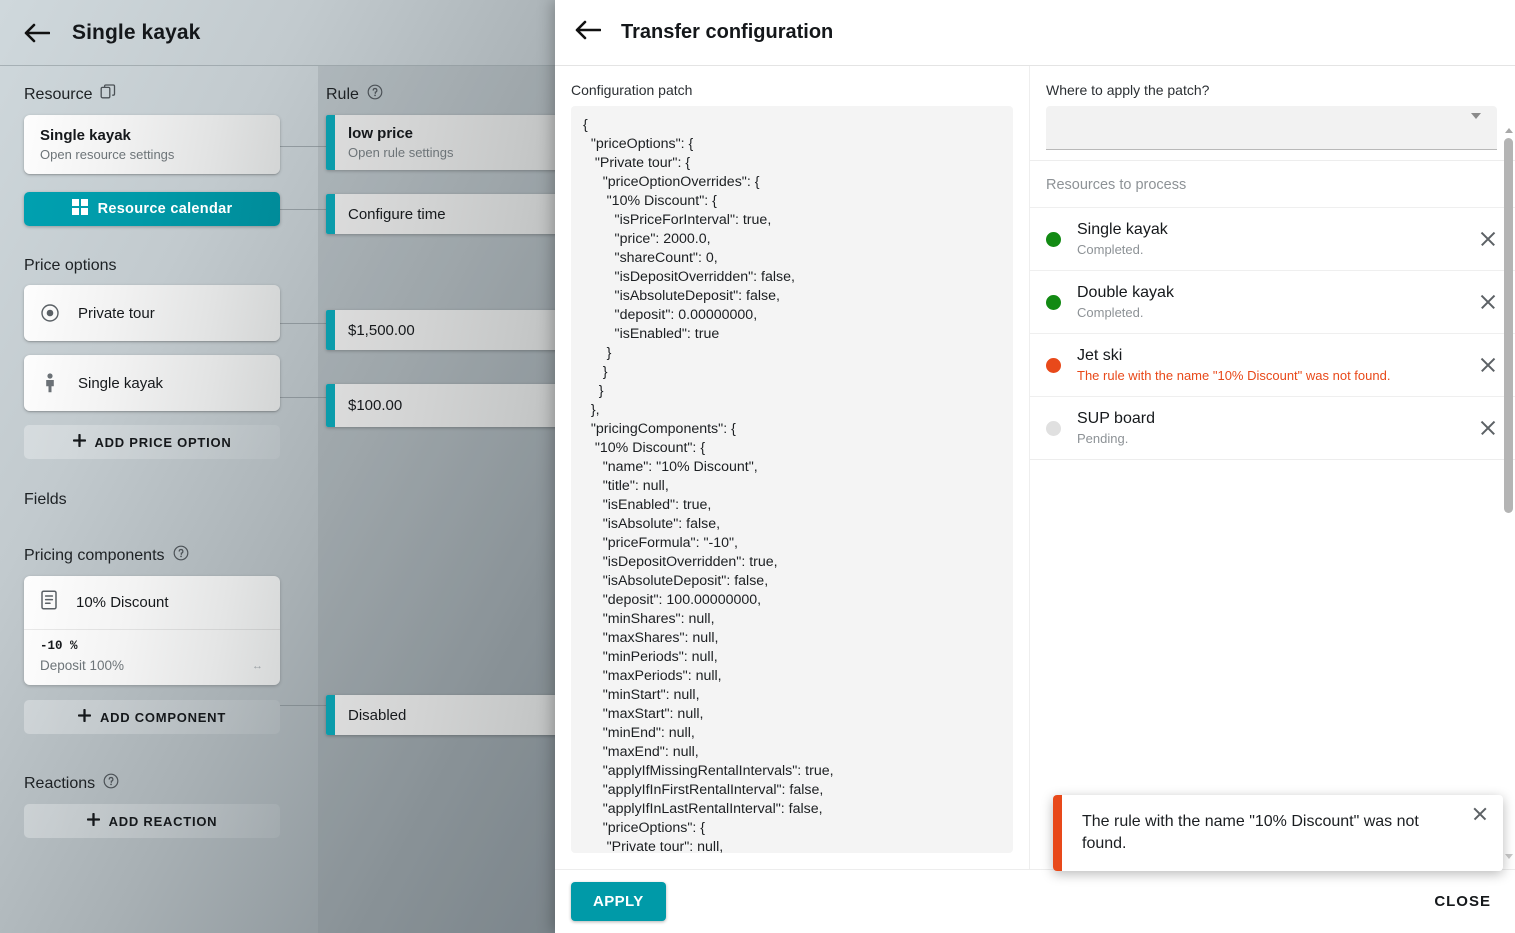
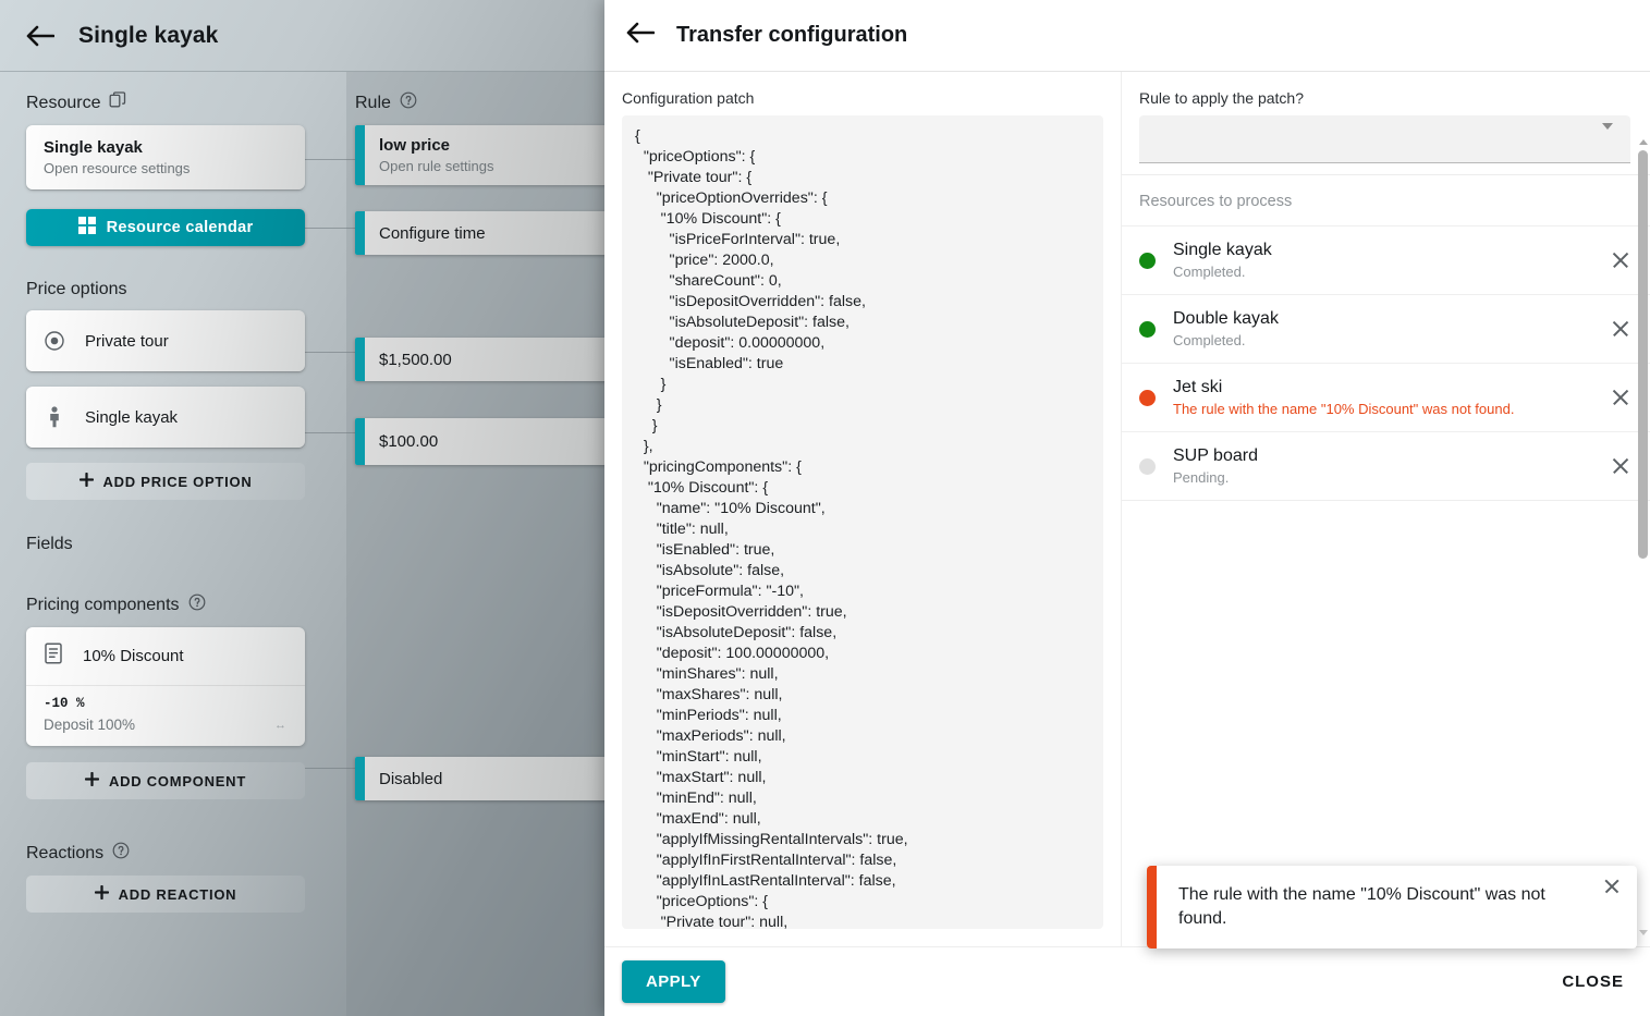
  Single kayak
  Resource
  Single kayak
  Open resource settings
  Resource calendar
  Price options
  Private tour
  Single kayak
  ADD PRICE OPTION
  Fields
  Pricing components
  10% Discount
  -10 %
  Deposit 100%
  ↔
  ADD COMPONENT
  Reactions
  ADD REACTION
  Rule
  low price
  Open rule settings
  Configure time
  $1,500.00
  $100.00
  Disabled
  Transfer configuration
  Configuration patch
  {
  "priceOptions": {
  "Private tour": {
  "priceOptionOverrides": {
  "10% Discount": {
  "isPriceForInterval": true,
  "price": 2000.0,
  "shareCount": 0,
  "isDepositOverridden": false,
  "isAbsoluteDeposit": false,
  "deposit": 0.00000000,
  "isEnabled": true
  }
  }
  }
  },
  "pricingComponents": {
  "10% Discount": {
  "name": "10% Discount",
  "title": null,
  "isEnabled": true,
  "isAbsolute": false,
  "priceFormula": "-10",
  "isDepositOverridden": true,
  "isAbsoluteDeposit": false,
  "deposit": 100.00000000,
  "minShares": null,
  "maxShares": null,
  "minPeriods": null,
  "maxPeriods": null,
  "minStart": null,
  "maxStart": null,
  "minEnd": null,
  "maxEnd": null,
  "applyIfMissingRentalIntervals": true,
  "applyIfInFirstRentalInterval": false,
  "applyIfInLastRentalInterval": false,
  "priceOptions": {
  "Private tour": null,
- Where to apply the patch?
+ Rule to apply the patch?
  Resources to process
  Single kayak
  Completed.
  Double kayak
  Completed.
  Jet ski
  The rule with the name "10% Discount" was not found.
  SUP board
  Pending.
  The rule with the name "10% Discount" was not found.
  APPLY
  CLOSE
